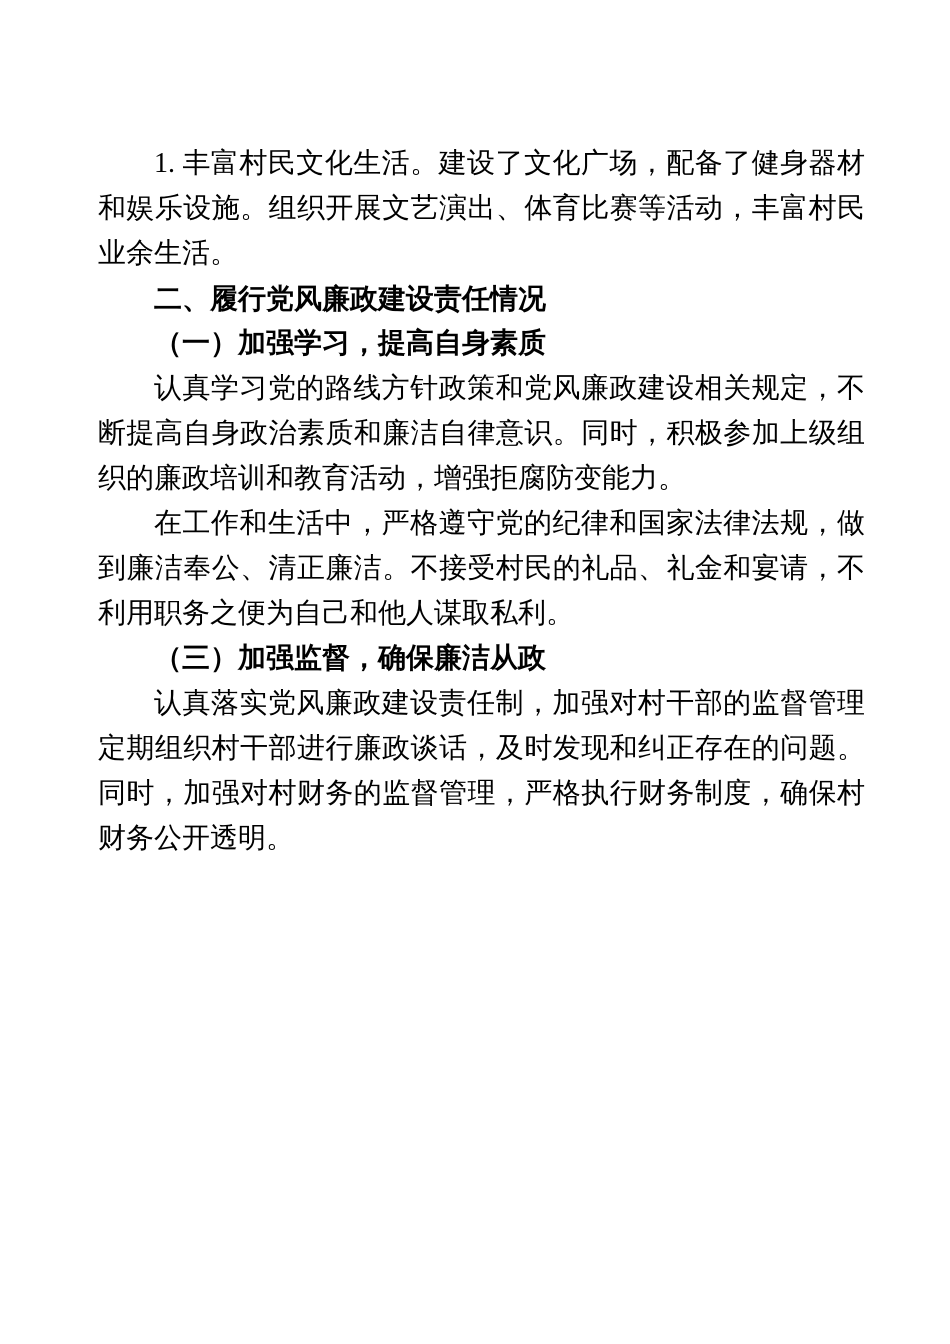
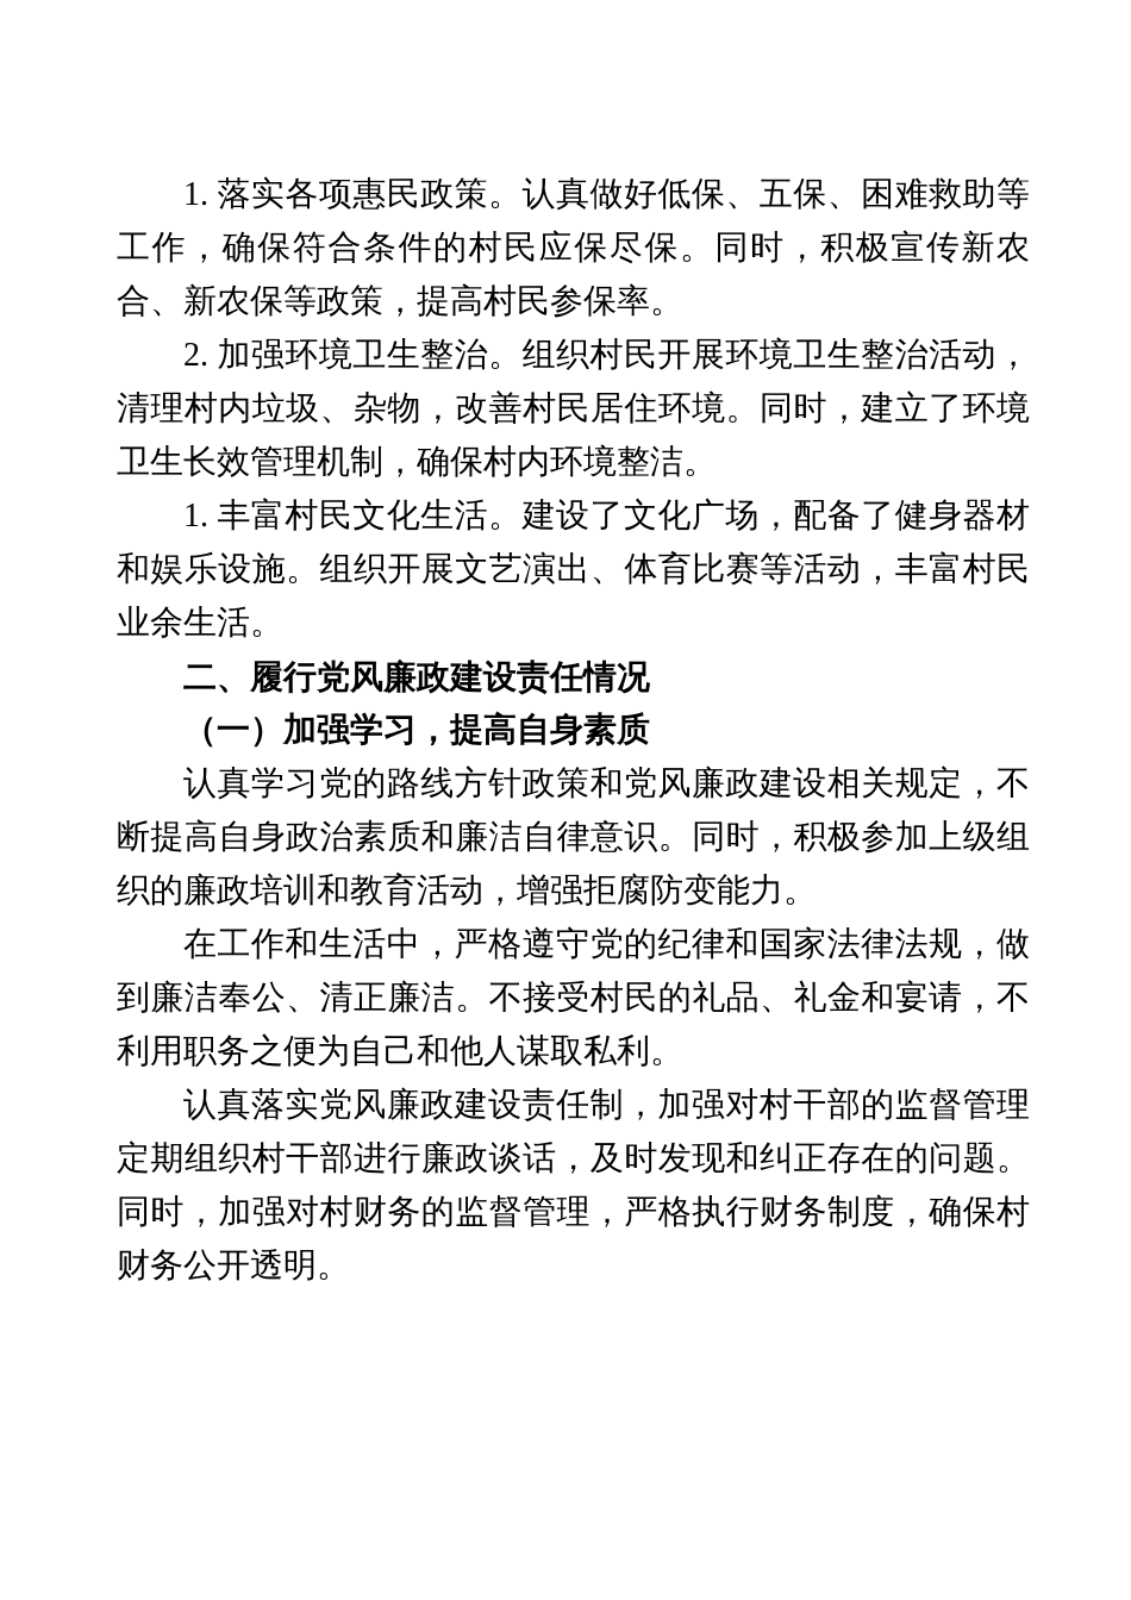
+ 1. 落实各项惠民政策。认真做好低保、五保、困难救助等工作，确保符合条件的村民应保尽保。同时，积极宣传新农合、新农保等政策，提高村民参保率。
+ 2. 加强环境卫生整治。组织村民开展环境卫生整治活动，清理村内垃圾、杂物，改善村民居住环境。同时，建立了环境卫生长效管理机制，确保村内环境整洁。
  1. 丰富村民文化生活。建设了文化广场，配备了健身器材和娱乐设施。组织开展文艺演出、体育比赛等活动，丰富村民业余生活。
  二、履行党风廉政建设责任情况
  （一）加强学习，提高自身素质
  认真学习党的路线方针政策和党风廉政建设相关规定，不断提高自身政治素质和廉洁自律意识。同时，积极参加上级组织的廉政培训和教育活动，增强拒腐防变能力。
  在工作和生活中，严格遵守党的纪律和国家法律法规，做到廉洁奉公、清正廉洁。不接受村民的礼品、礼金和宴请，不利用职务之便为自己和他人谋取私利。
- （三）加强监督，确保廉洁从政
  认真落实党风廉政建设责任制，加强对村干部的监督管理定期组织村干部进行廉政谈话，及时发现和纠正存在的问题。同时，加强对村财务的监督管理，严格执行财务制度，确保村财务公开透明。
